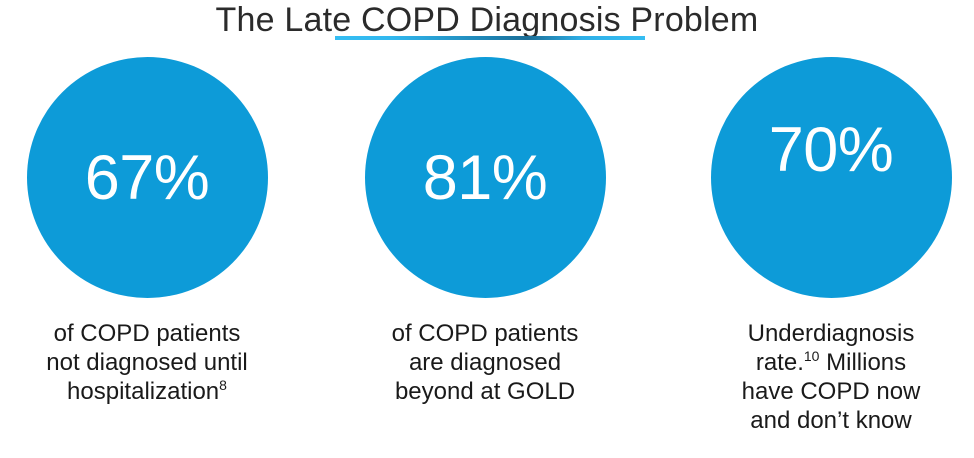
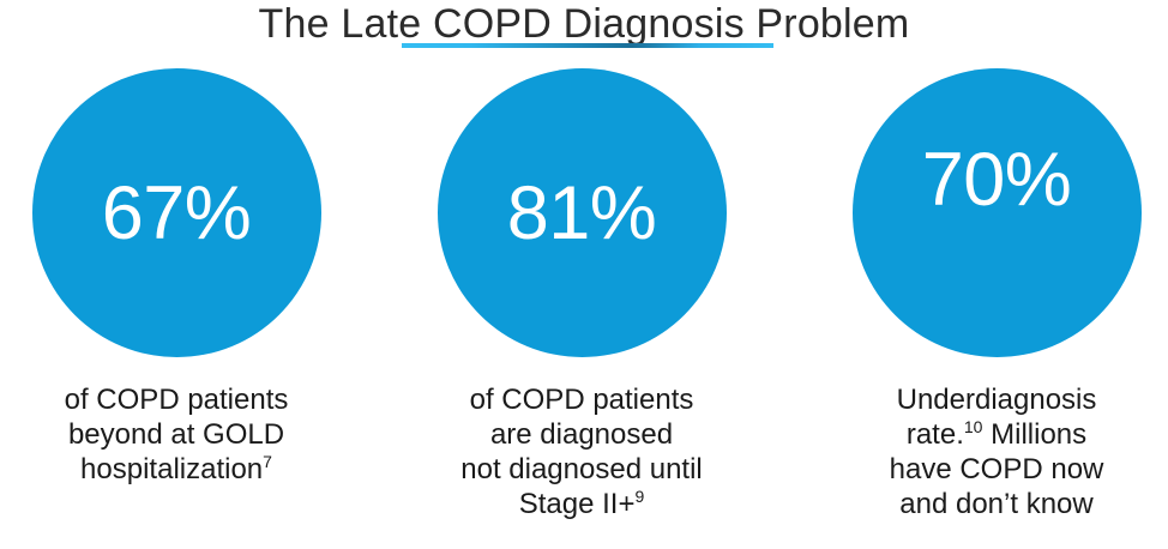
  The Late COPD Diagnosis Problem
  67%
  of COPD patients
- not diagnosed until
+ beyond at GOLD
- hospitalization8
+ hospitalization7
  81%
  of COPD patients
  are diagnosed
- beyond at GOLD
+ not diagnosed until
+ Stage II+9
  70%
  Underdiagnosis
  rate.10 Millions
  have COPD now
  and don’t know
